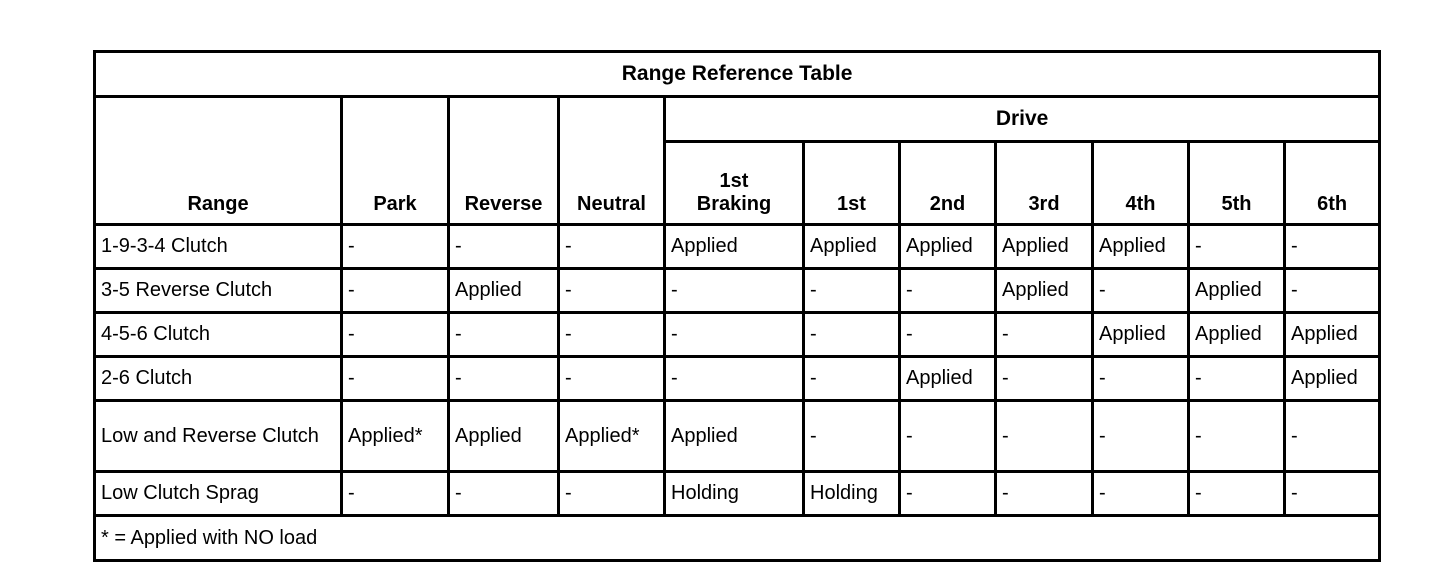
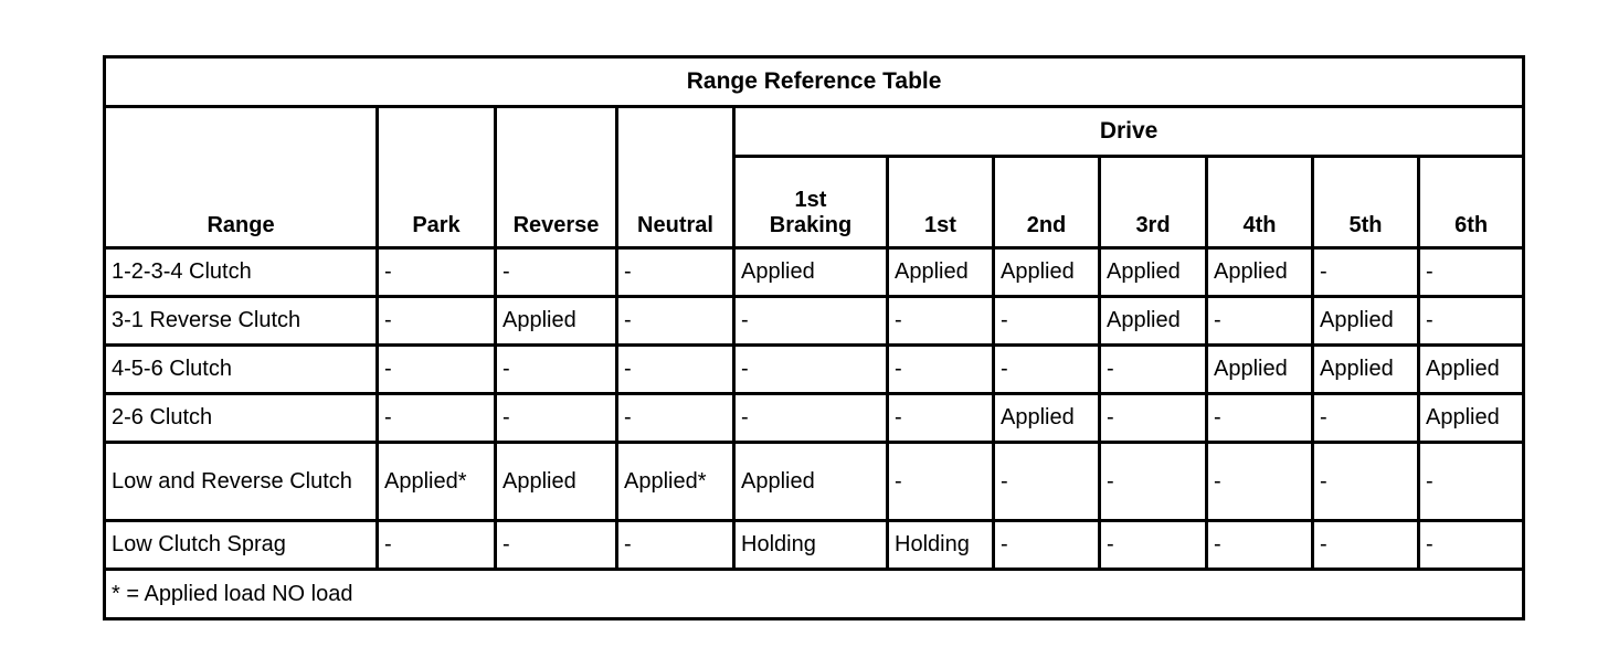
  Range Reference Table
  Range	Park	Reverse	Neutral	Drive
  1st Braking	1st	2nd	3rd	4th	5th	6th
- 1-9-3-4 Clutch	-	-	-	Applied	Applied	Applied	Applied	Applied	-	-
+ 1-2-3-4 Clutch	-	-	-	Applied	Applied	Applied	Applied	Applied	-	-
- 3-5 Reverse Clutch	-	Applied	-	-	-	-	Applied	-	Applied	-
+ 3-1 Reverse Clutch	-	Applied	-	-	-	-	Applied	-	Applied	-
  4-5-6 Clutch	-	-	-	-	-	-	-	Applied	Applied	Applied
  2-6 Clutch	-	-	-	-	-	Applied	-	-	-	Applied
  Low and Reverse Clutch	Applied*	Applied	Applied*	Applied	-	-	-	-	-	-
  Low Clutch Sprag	-	-	-	Holding	Holding	-	-	-	-	-
- * = Applied with NO load
+ * = Applied load NO load
